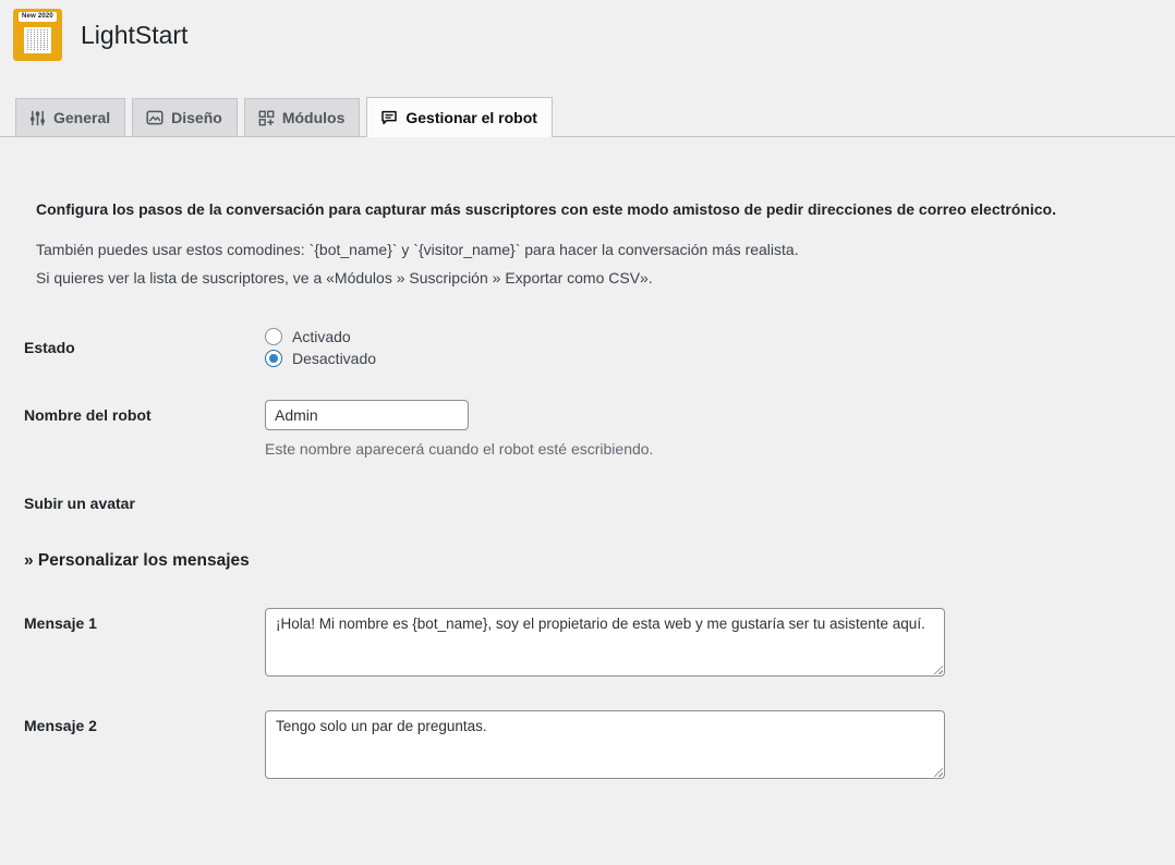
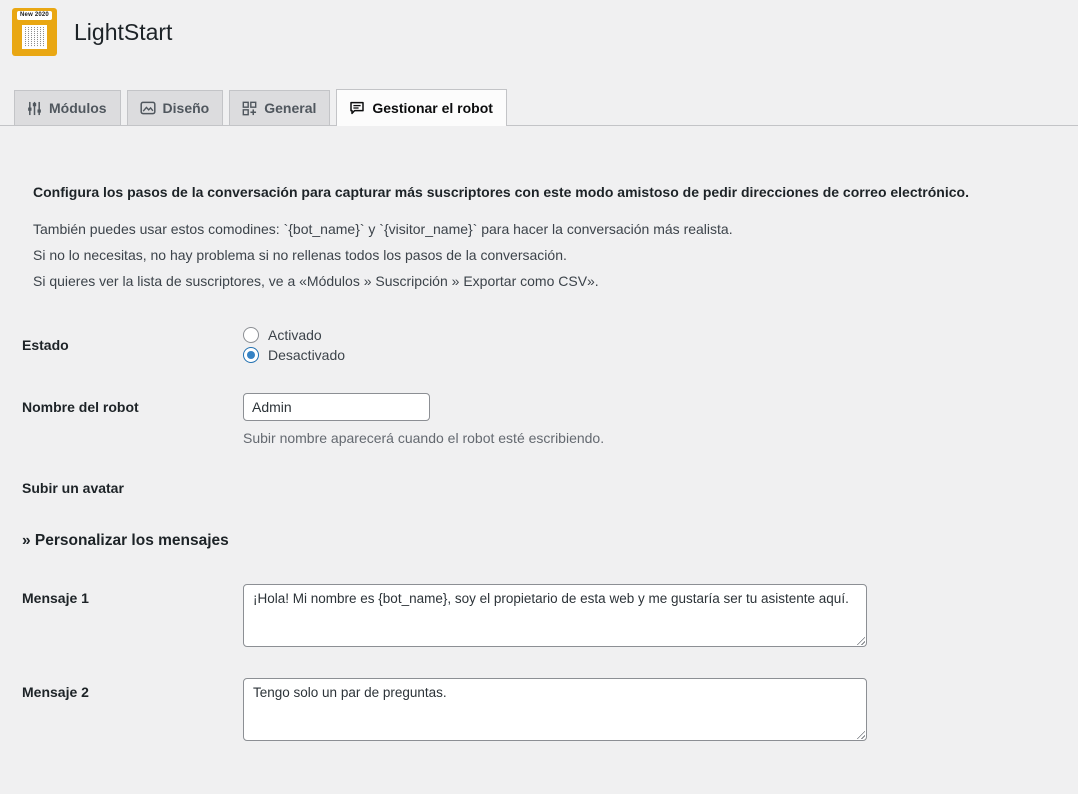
  LightStart
- General
+ Módulos
  Diseño
- Módulos
+ General
  Gestionar el robot
  Configura los pasos de la conversación para capturar más suscriptores con este modo amistoso de pedir direcciones de correo electrónico.
  También puedes usar estos comodines: `{bot_name}` y `{visitor_name}` para hacer la conversación más realista.
+ Si no lo necesitas, no hay problema si no rellenas todos los pasos de la conversación.
  Si quieres ver la lista de suscriptores, ve a «Módulos » Suscripción » Exportar como CSV».
  Estado
  Activado
  Desactivado
  Nombre del robot
  Admin
- Este nombre aparecerá cuando el robot esté escribiendo.
+ Subir nombre aparecerá cuando el robot esté escribiendo.
  Subir un avatar
  » Personalizar los mensajes
  Mensaje 1
  ¡Hola! Mi nombre es {bot_name}, soy el propietario de esta web y me gustaría ser tu asistente aquí.
  Mensaje 2
  Tengo solo un par de preguntas.
